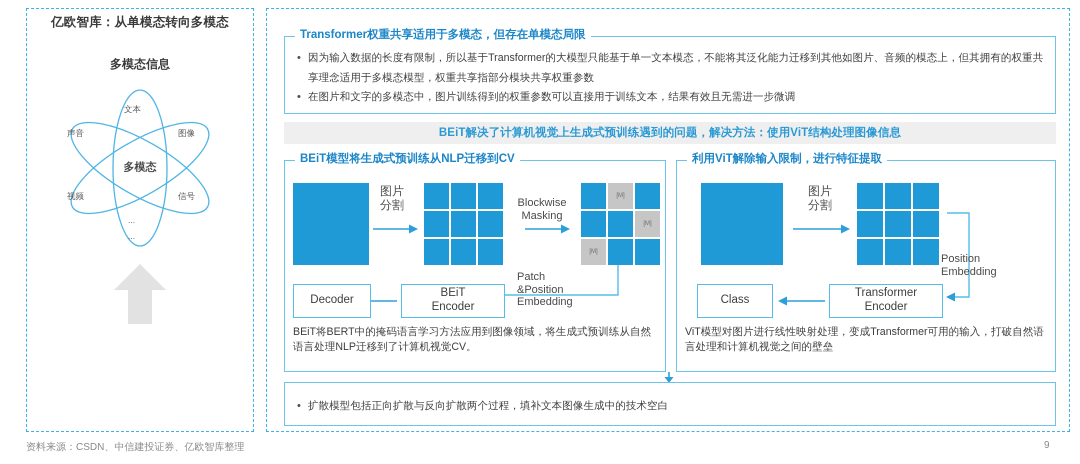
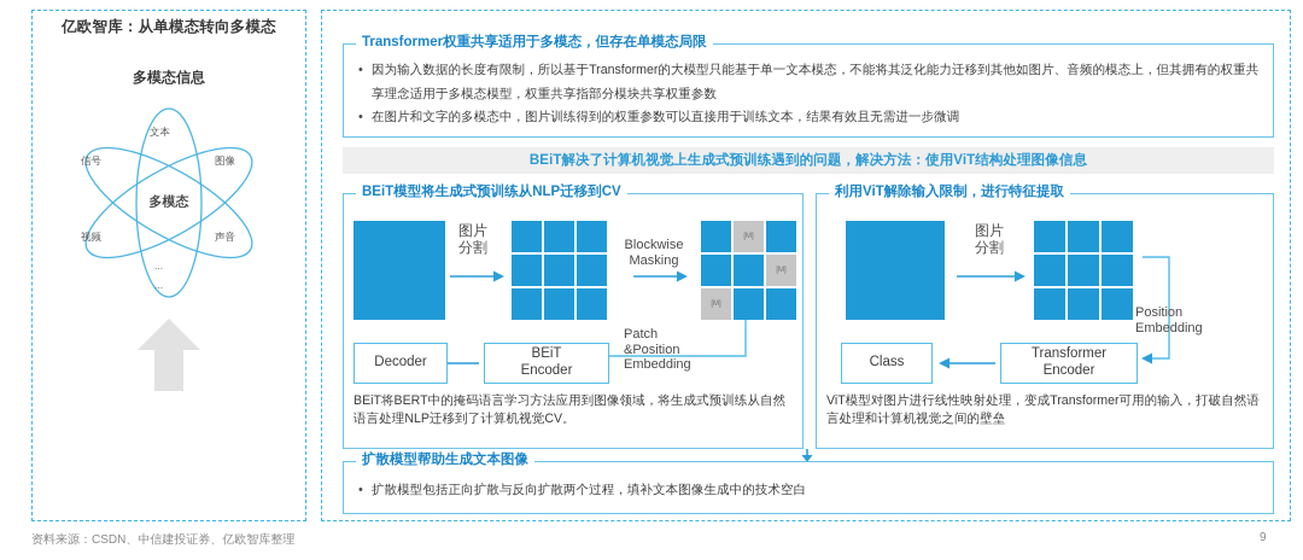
  亿欧智库：从单模态转向多模态
  多模态信息
  文本
- 声音
+ 信号
  图像
  视频
- 信号
+ 声音
  ...
  ...
  多模态
  Transformer权重共享适用于多模态，但存在单模态局限
  因为输入数据的长度有限制，所以基于Transformer的大模型只能基于单一文本模态，不能将其泛化能力迁移到其他如图片、音频的模态上，但其拥有的权重共享理念适用于多模态模型，权重共享指部分模块共享权重参数
  在图片和文字的多模态中，图片训练得到的权重参数可以直接用于训练文本，结果有效且无需进一步微调
  BEiT解决了计算机视觉上生成式预训练遇到的问题，解决方法：使用ViT结构处理图像信息
  BEiT模型将生成式预训练从NLP迁移到CV
  图片
  分割
  Blockwise
  Masking
  Patch
  &Position
  Embedding
  BEiT
  Encoder
  Decoder
  BEiT将BERT中的掩码语言学习方法应用到图像领域，将生成式预训练从自然语言处理NLP迁移到了计算机视觉CV。
  利用ViT解除输入限制，进行特征提取
  图片
  分割
  Position
  Embedding
  Transformer
  Encoder
  Class
  ViT模型对图片进行线性映射处理，变成Transformer可用的输入，打破自然语言处理和计算机视觉之间的壁垒
+ 扩散模型帮助生成文本图像
  扩散模型包括正向扩散与反向扩散两个过程，填补文本图像生成中的技术空白
  资料来源：CSDN、中信建投证券、亿欧智库整理
  9
